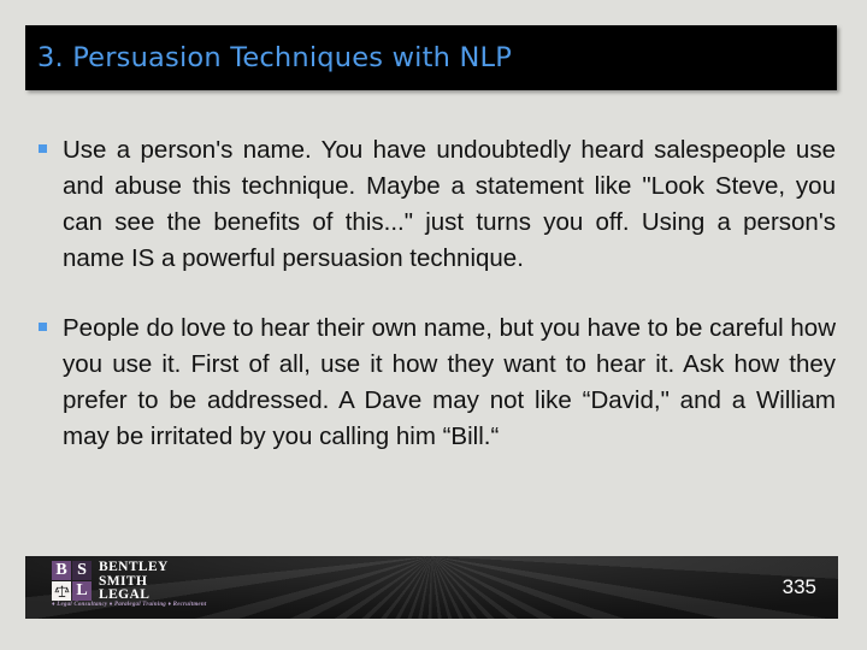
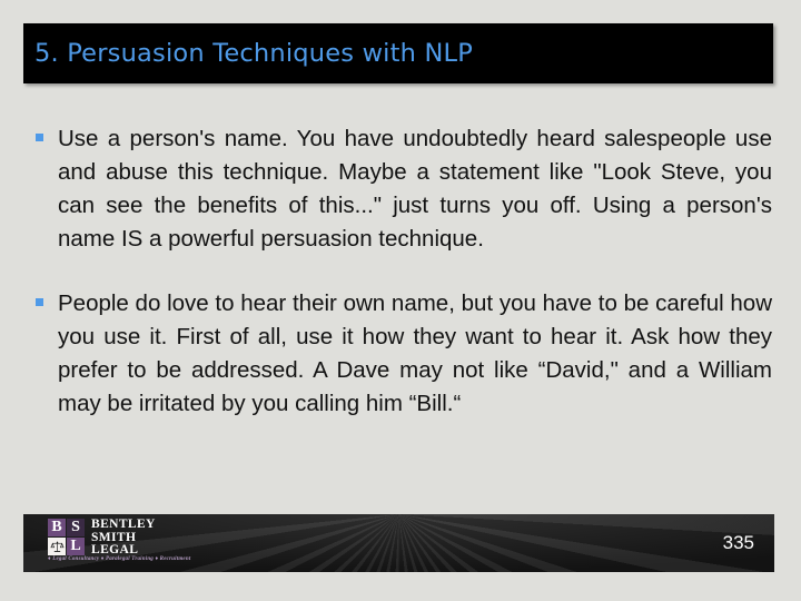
- 3. Persuasion Techniques with NLP
+ 5. Persuasion Techniques with NLP
  Use a person's name. You have undoubtedly heard salespeople use and abuse this technique. Maybe a statement like "Look Steve, you can see the benefits of this..." just turns you off. Using a person's name IS a powerful persuasion technique.
  People do love to hear their own name, but you have to be careful how you use it. First of all, use it how they want to hear it. Ask how they prefer to be addressed. A Dave may not like “David," and a William may be irritated by you calling him “Bill.“
  B
  S
  L
  BENTLEY
  SMITH
  LEGAL
  335
